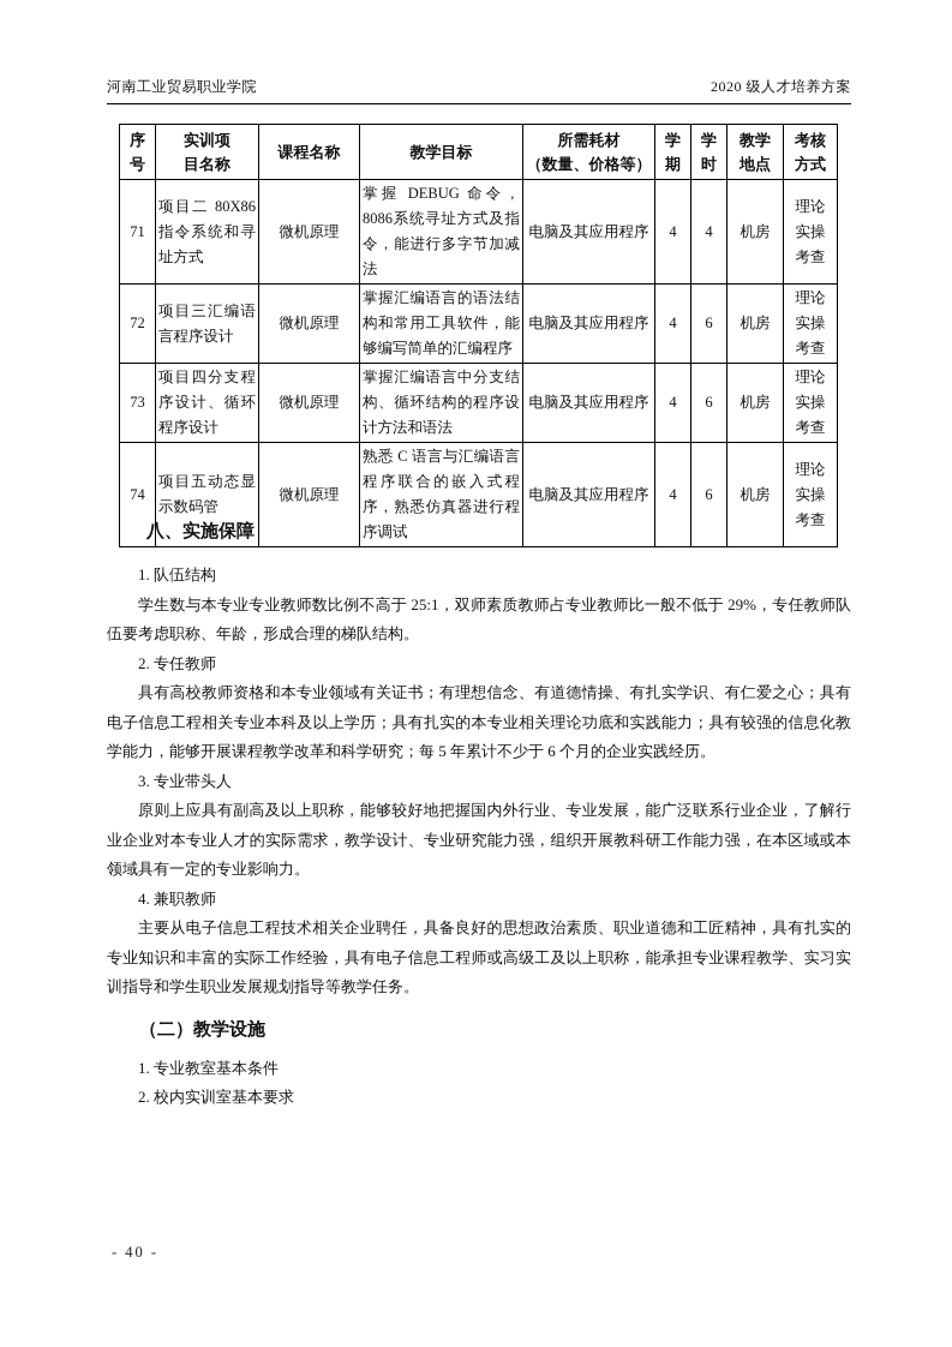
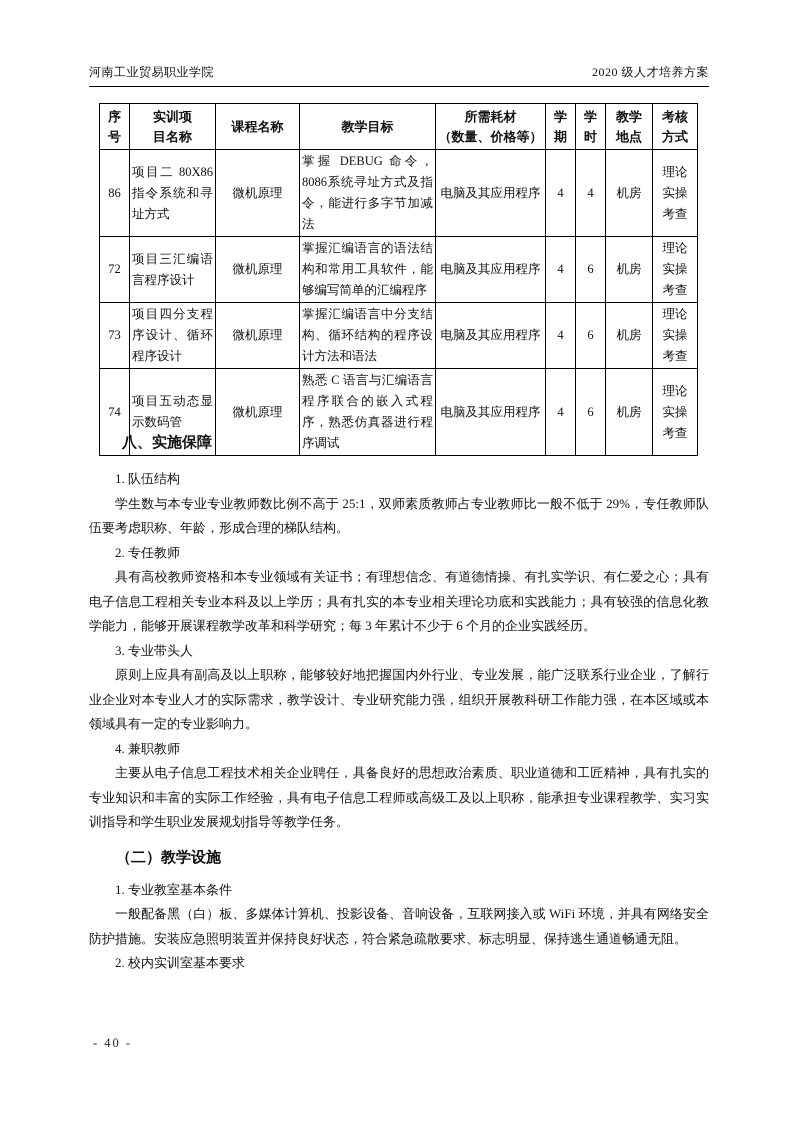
  河南工业贸易职业学院
  2020 级人才培养方案
  序 号	实训项 目名称	课程名称	教学目标	所需耗材 （数量、价格等）	学 期	学 时	教学 地点	考核 方式
- 71	项目二 80X86指令系统和寻址方式	微机原理	掌握 DEBUG 命令，8086系统寻址方式及指令，能进行多字节加减法	电脑及其应用程序	4	4	机房	理论 实操 考查
+ 86	项目二 80X86指令系统和寻址方式	微机原理	掌握 DEBUG 命令，8086系统寻址方式及指令，能进行多字节加减法	电脑及其应用程序	4	4	机房	理论 实操 考查
  72	项目三汇编语言程序设计	微机原理	掌握汇编语言的语法结构和常用工具软件，能够编写简单的汇编程序	电脑及其应用程序	4	6	机房	理论 实操 考查
  73	项目四分支程序设计、循环程序设计	微机原理	掌握汇编语言中分支结构、循环结构的程序设计方法和语法	电脑及其应用程序	4	6	机房	理论 实操 考查
  74	项目五动态显示数码管	微机原理	熟悉 C 语言与汇编语言程序联合的嵌入式程序，熟悉仿真器进行程序调试	电脑及其应用程序	4	6	机房	理论 实操 考查
  八、实施保障
  1. 队伍结构
  学生数与本专业专业教师数比例不高于 25:1，双师素质教师占专业教师比一般不低于 29%，专任教师队伍要考虑职称、年龄，形成合理的梯队结构。
  2. 专任教师
- 具有高校教师资格和本专业领域有关证书；有理想信念、有道德情操、有扎实学识、有仁爱之心；具有电子信息工程相关专业本科及以上学历；具有扎实的本专业相关理论功底和实践能力；具有较强的信息化教学能力，能够开展课程教学改革和科学研究；每 5 年累计不少于 6 个月的企业实践经历。
+ 具有高校教师资格和本专业领域有关证书；有理想信念、有道德情操、有扎实学识、有仁爱之心；具有电子信息工程相关专业本科及以上学历；具有扎实的本专业相关理论功底和实践能力；具有较强的信息化教学能力，能够开展课程教学改革和科学研究；每 3 年累计不少于 6 个月的企业实践经历。
  3. 专业带头人
  原则上应具有副高及以上职称，能够较好地把握国内外行业、专业发展，能广泛联系行业企业，了解行业企业对本专业人才的实际需求，教学设计、专业研究能力强，组织开展教科研工作能力强，在本区域或本领域具有一定的专业影响力。
  4. 兼职教师
  主要从电子信息工程技术相关企业聘任，具备良好的思想政治素质、职业道德和工匠精神，具有扎实的专业知识和丰富的实际工作经验，具有电子信息工程师或高级工及以上职称，能承担专业课程教学、实习实训指导和学生职业发展规划指导等教学任务。
  （二）教学设施
  1. 专业教室基本条件
+ 一般配备黑（白）板、多媒体计算机、投影设备、音响设备，互联网接入或 WiFi 环境，并具有网络安全防护措施。安装应急照明装置并保持良好状态，符合紧急疏散要求、标志明显、保持逃生通道畅通无阻。
  2. 校内实训室基本要求
  - 40 -
